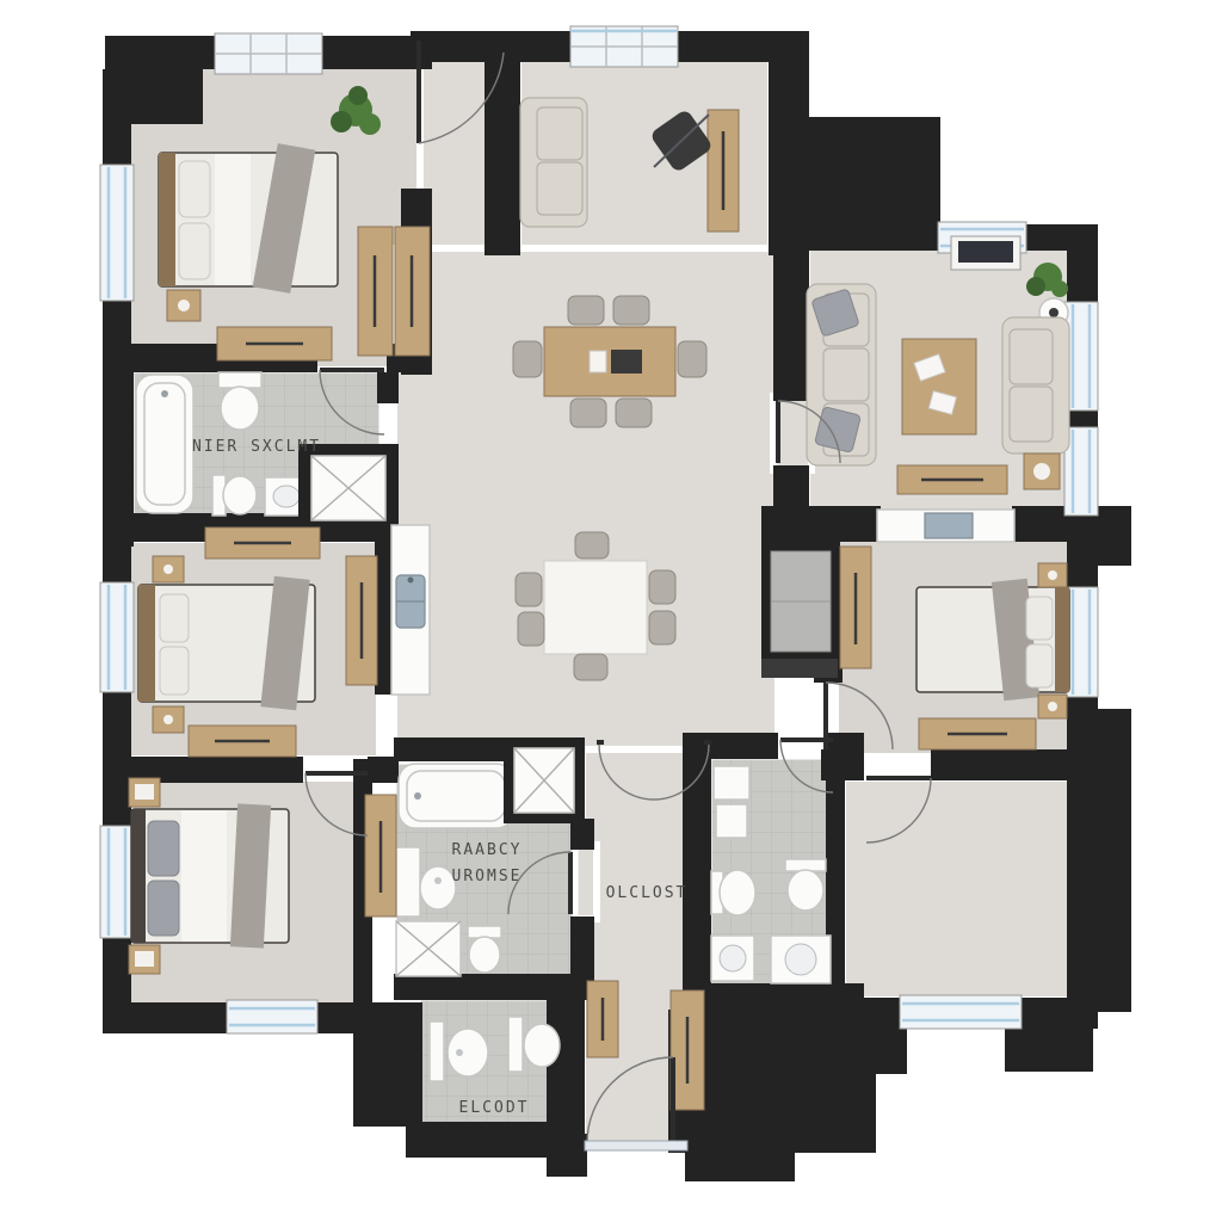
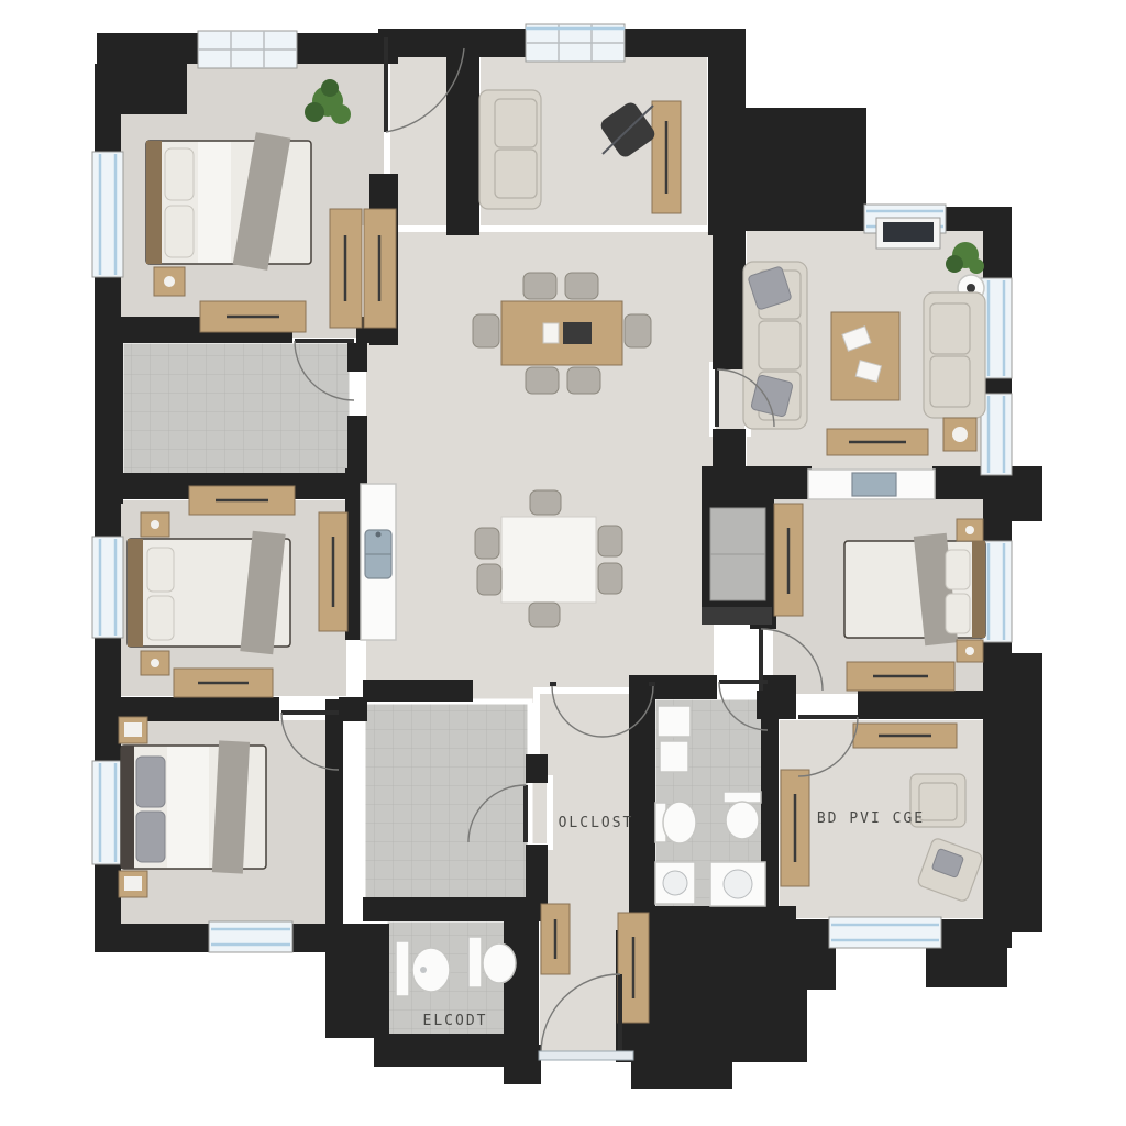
  OLCLOST
- NIER SXCLMT
- RAABCY
- UROMSE
  ELCODT
+ BD PVI CGE
